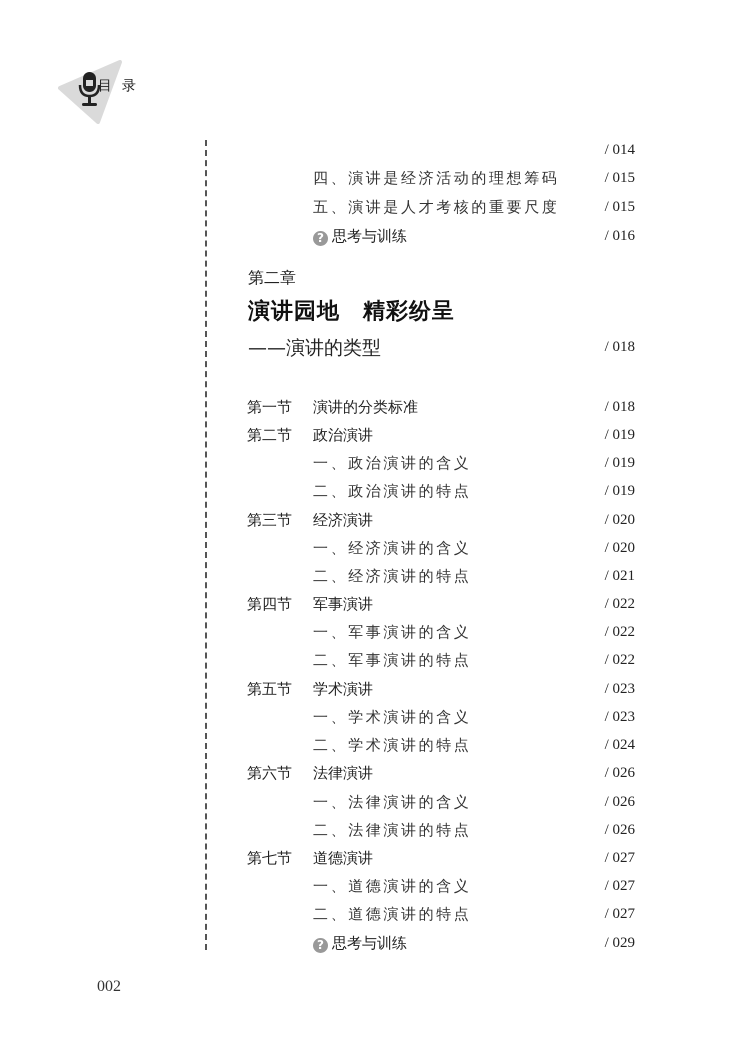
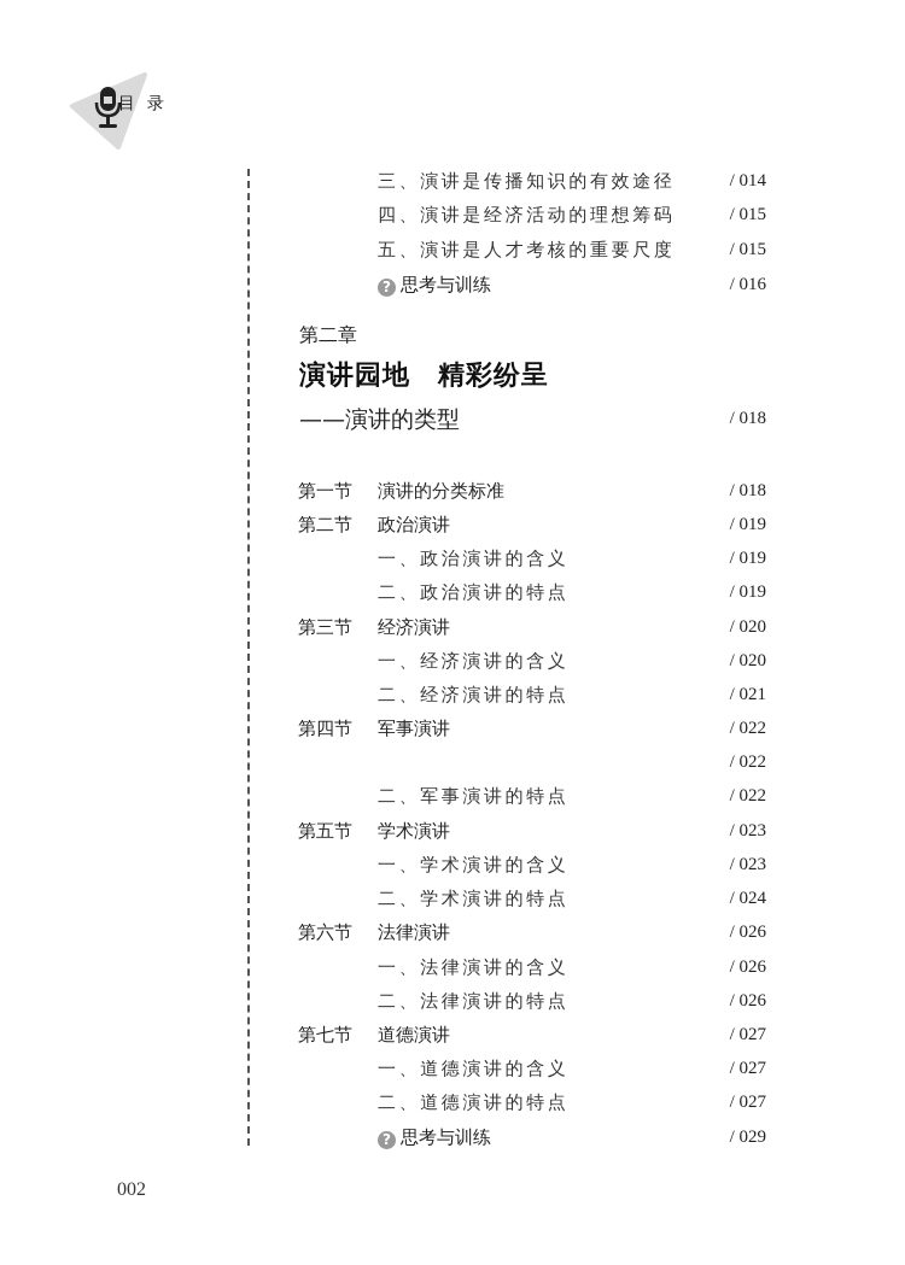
  目录
+ 三、演讲是传播知识的有效途径
  / 014
  四、演讲是经济活动的理想筹码
  / 015
  五、演讲是人才考核的重要尺度
  / 015
  ? 思考与训练
  / 016
  第二章
  演讲园地 精彩纷呈
  ——演讲的类型
  / 018
  第一节
  演讲的分类标准
  / 018
  第二节
  政治演讲
  / 019
  一、政治演讲的含义
  / 019
  二、政治演讲的特点
  / 019
  第三节
  经济演讲
  / 020
  一、经济演讲的含义
  / 020
  二、经济演讲的特点
  / 021
  第四节
  军事演讲
  / 022
- 一、军事演讲的含义
  / 022
  二、军事演讲的特点
  / 022
  第五节
  学术演讲
  / 023
  一、学术演讲的含义
  / 023
  二、学术演讲的特点
  / 024
  第六节
  法律演讲
  / 026
  一、法律演讲的含义
  / 026
  二、法律演讲的特点
  / 026
  第七节
  道德演讲
  / 027
  一、道德演讲的含义
  / 027
  二、道德演讲的特点
  / 027
  ? 思考与训练
  / 029
  002
